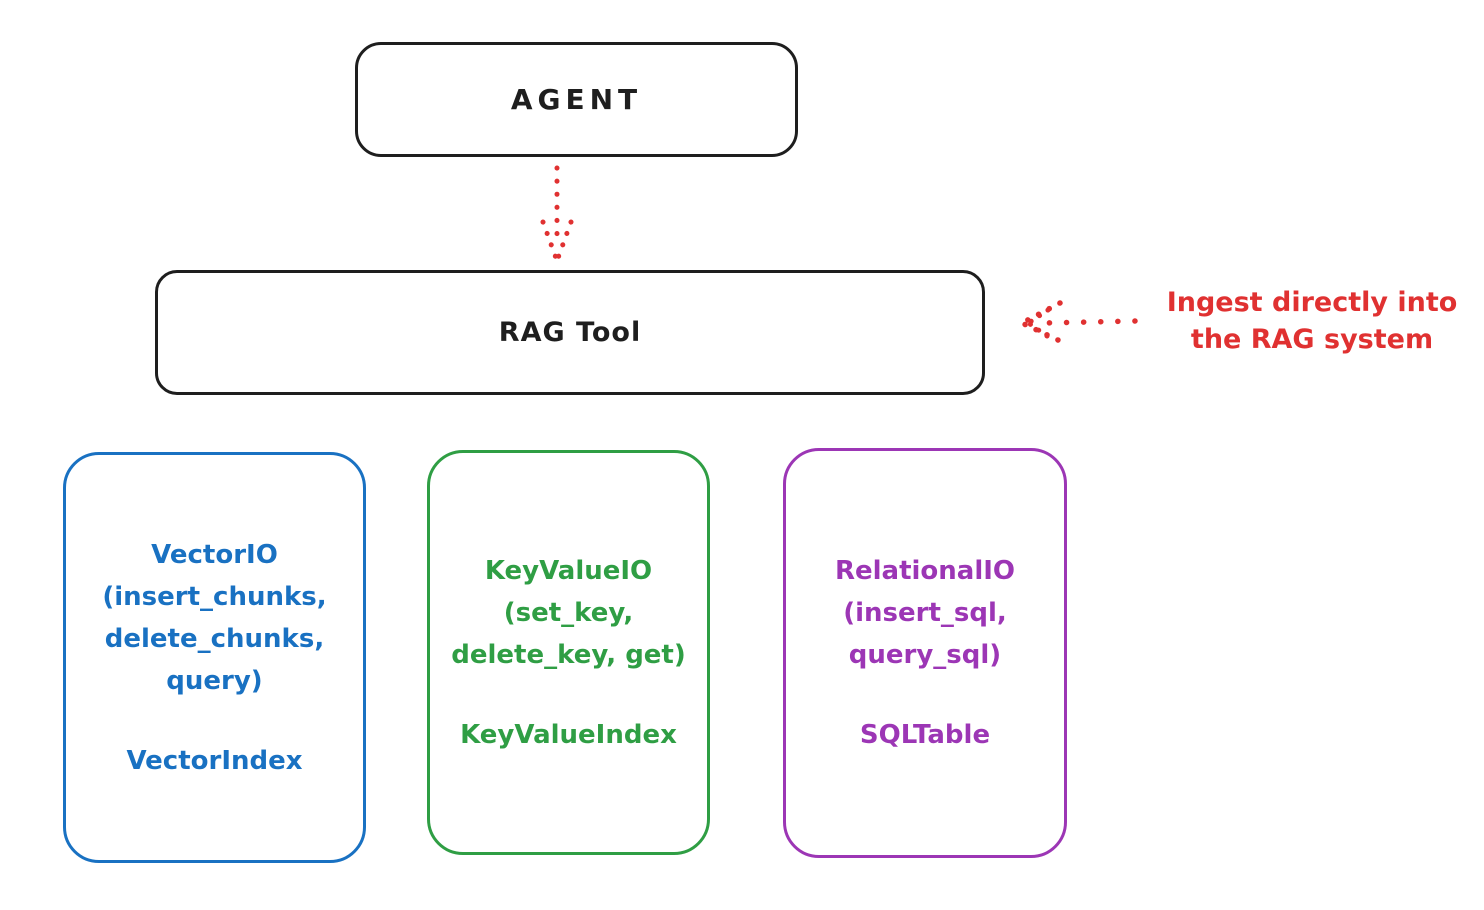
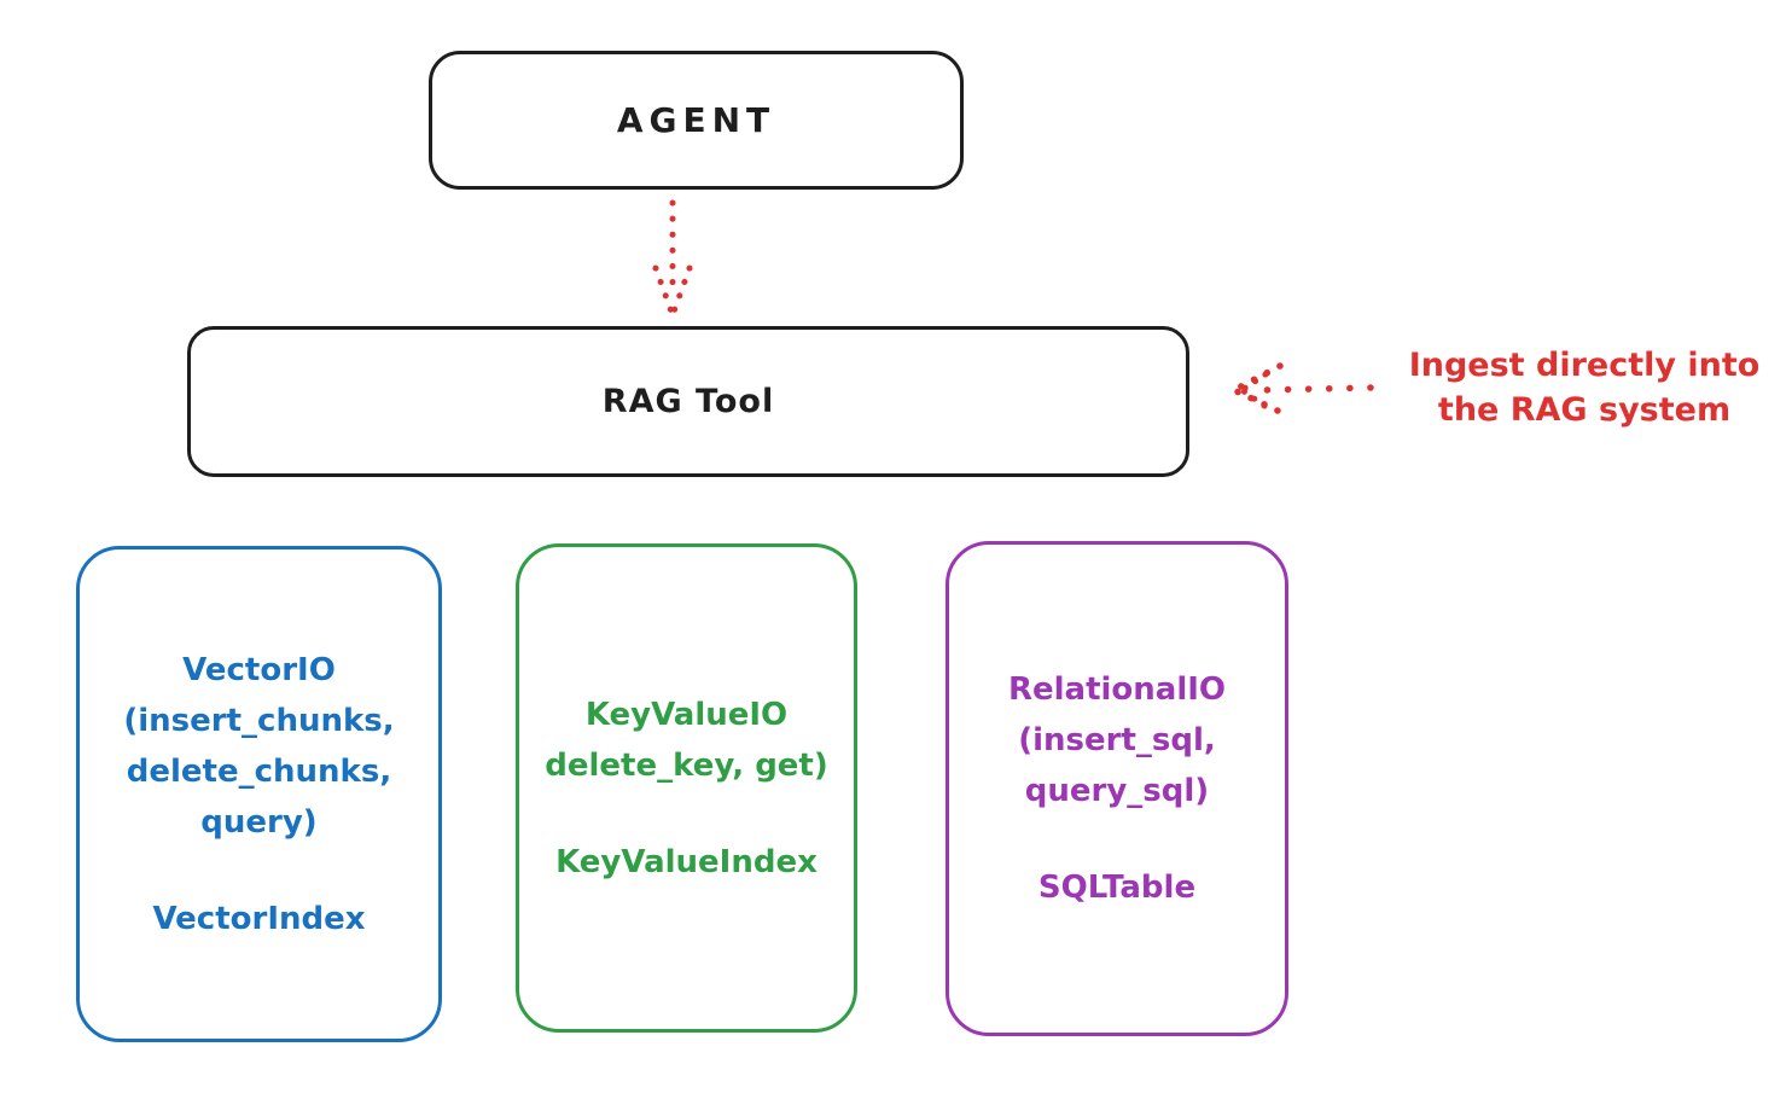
  AGENT
  RAG Tool
  Ingest directly into
  the RAG system
  VectorIO
  (insert_chunks,
  delete_chunks,
  query)
  VectorIndex
  KeyValueIO
- (set_key,
  delete_key, get)
  KeyValueIndex
  RelationalIO
  (insert_sql,
  query_sql)
  SQLTable
